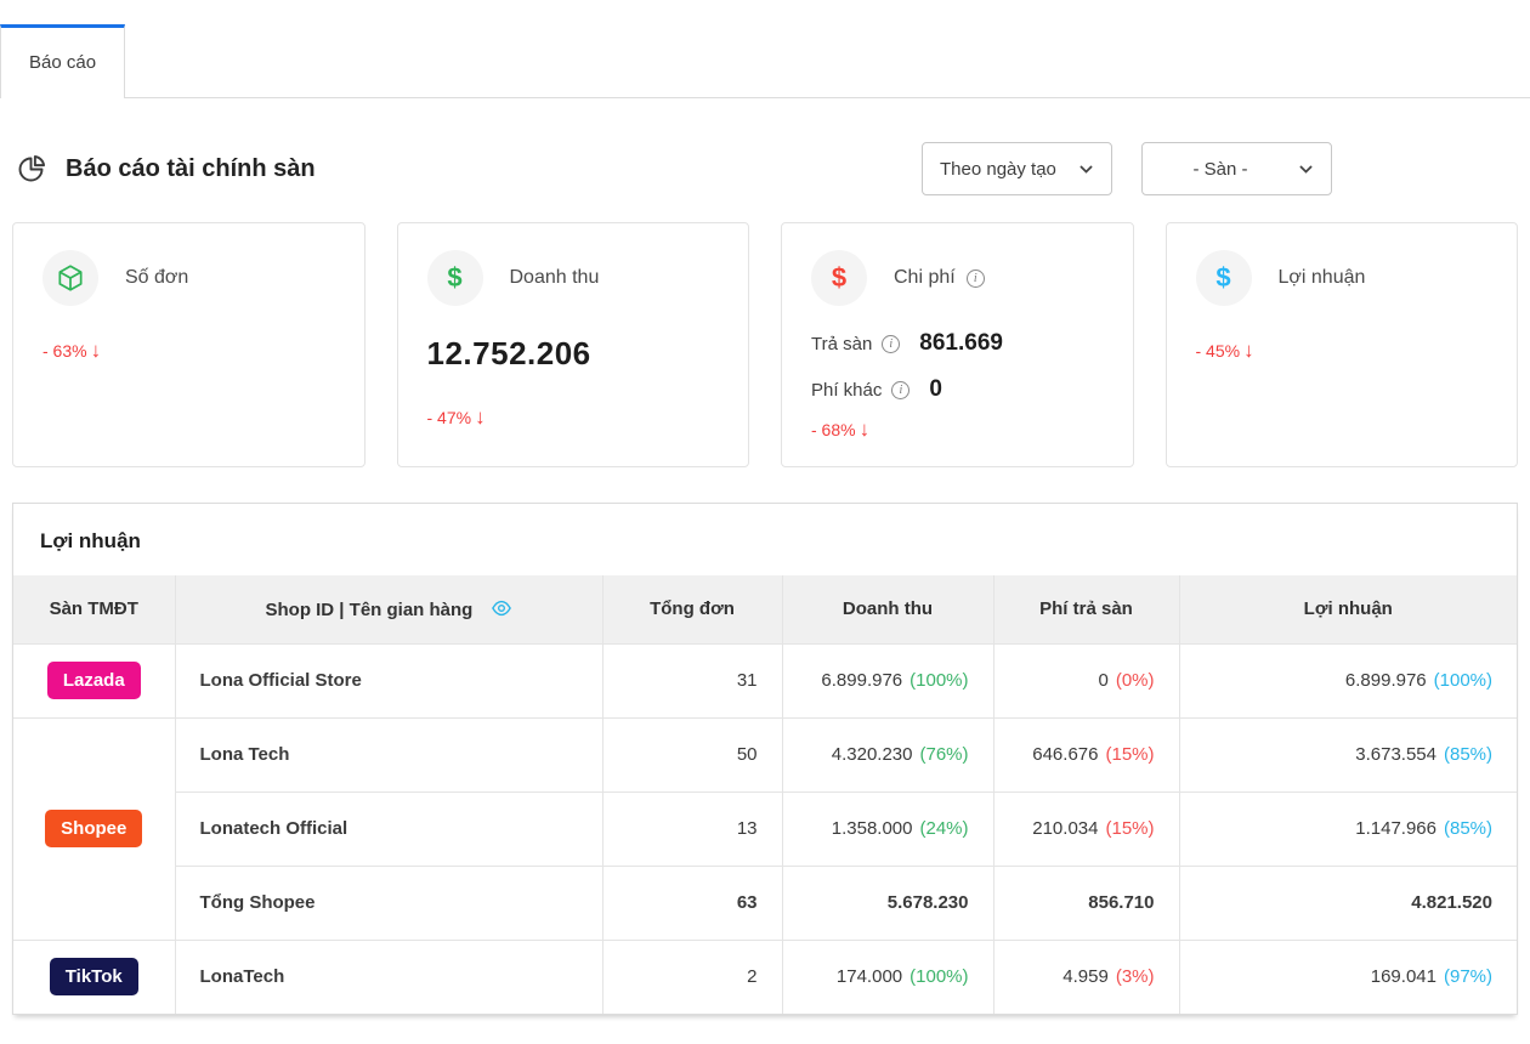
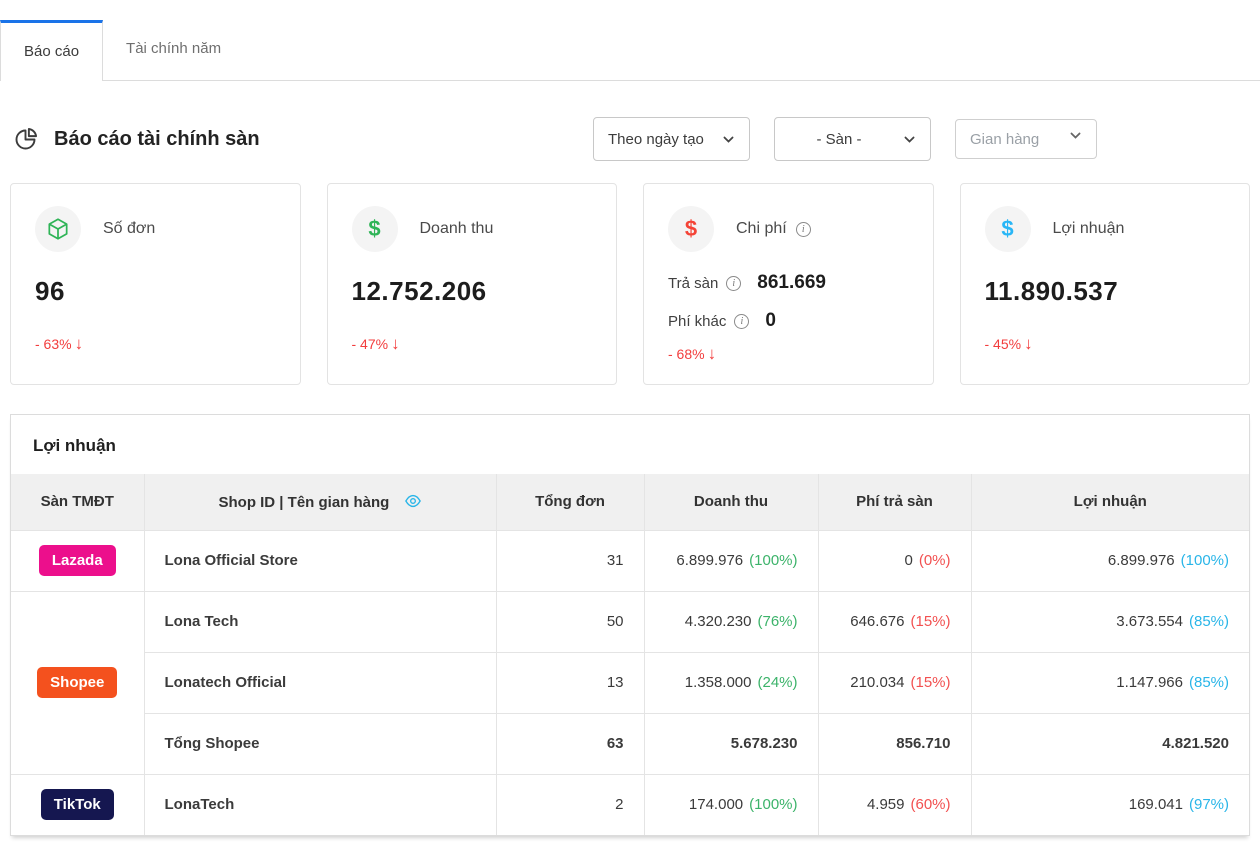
  Báo cáo
+ Tài chính năm
  Báo cáo tài chính sàn
  Theo ngày tạo
  - Sàn -
+ Gian hàng
  Số đơn
+ 96
  - 63%
  ↓
  $
  Doanh thu
  12.752.206
  - 47%
  ↓
  $
  Chi phí
  i
  Trả sàn
  i
  861.669
  Phí khác
  i
  0
  - 68%
  ↓
  $
  Lợi nhuận
+ 11.890.537
  - 45%
  ↓
  Lợi nhuận
  Sàn TMĐT	Shop ID | Tên gian hàng	Tổng đơn	Doanh thu	Phí trả sàn	Lợi nhuận
  Lazada	Lona Official Store	31	6.899.976 (100%)	0 (0%)	6.899.976 (100%)
  Shopee	Lona Tech	50	4.320.230 (76%)	646.676 (15%)	3.673.554 (85%)
  Lonatech Official	13	1.358.000 (24%)	210.034 (15%)	1.147.966 (85%)
  Tổng Shopee	63	5.678.230	856.710	4.821.520
- TikTok	LonaTech	2	174.000 (100%)	4.959 (3%)	169.041 (97%)
+ TikTok	LonaTech	2	174.000 (100%)	4.959 (60%)	169.041 (97%)
